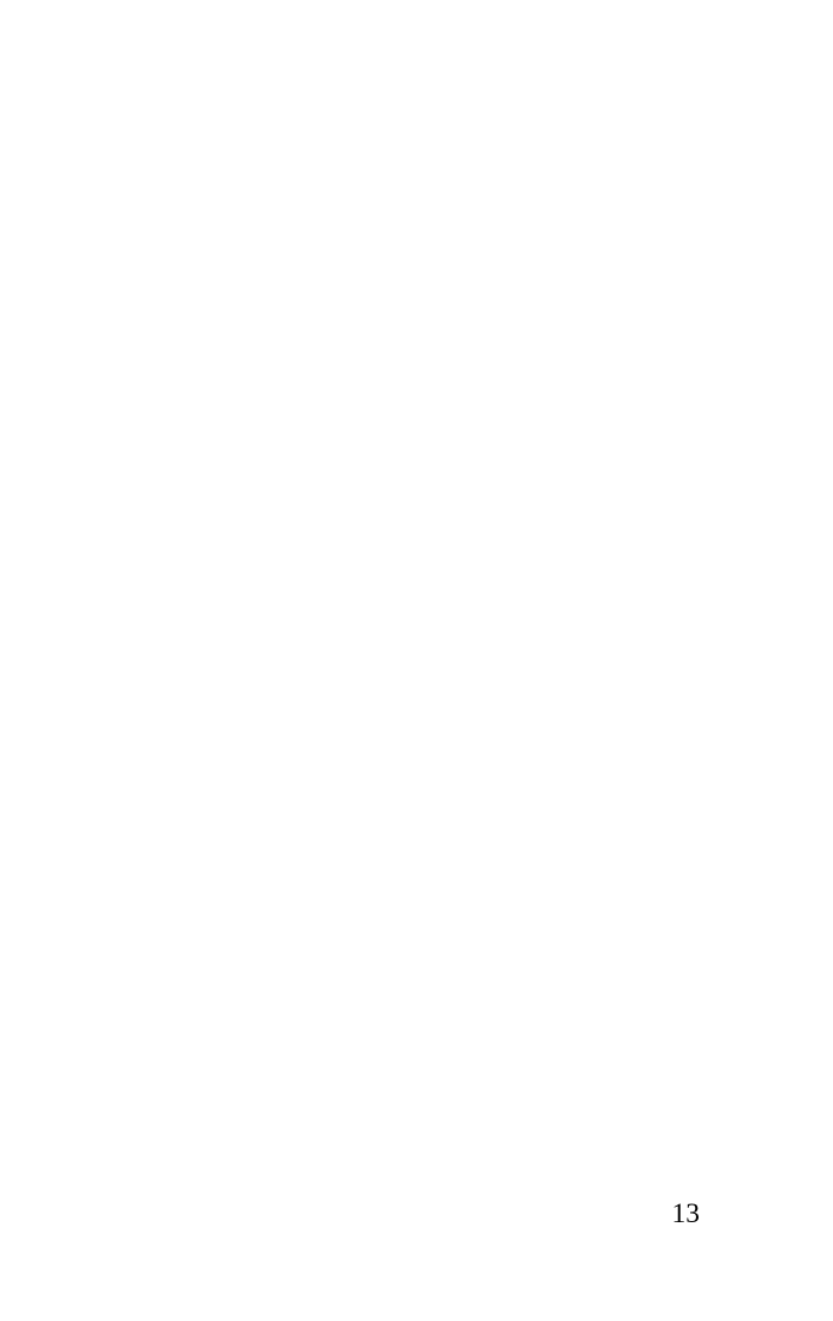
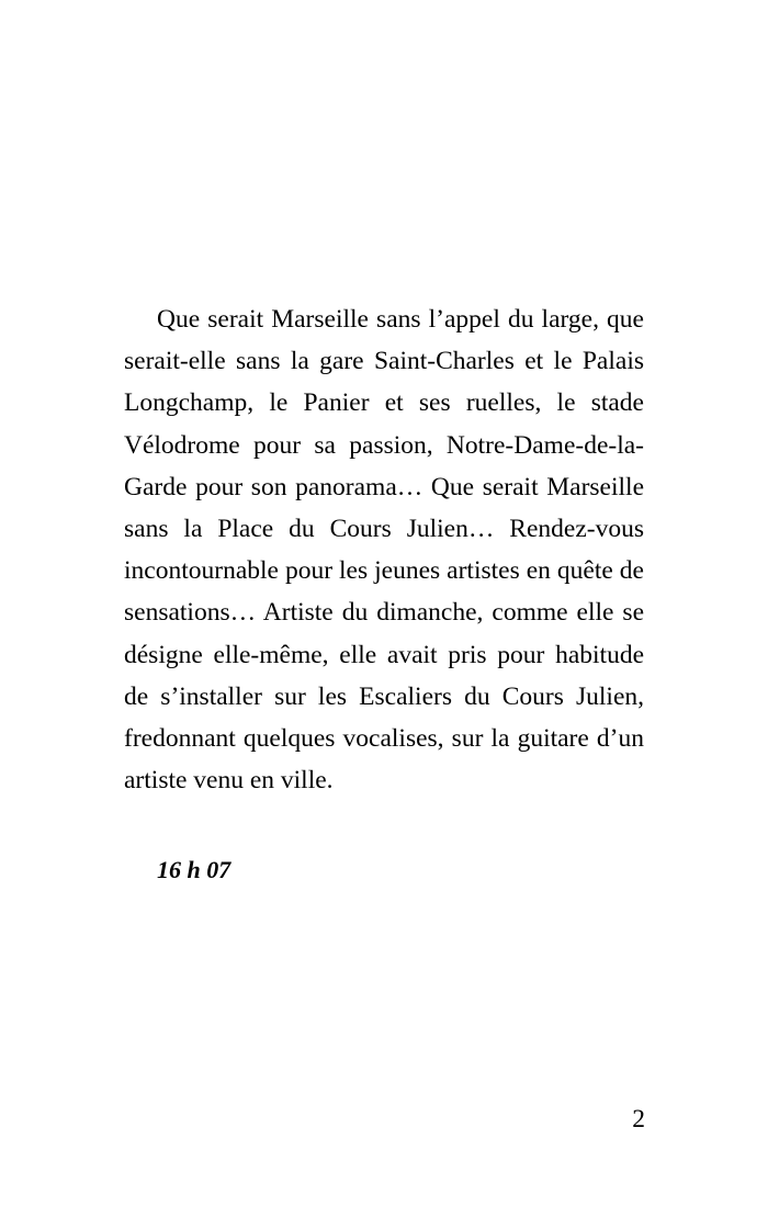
+ Que serait Marseille sans l’appel du large, que serait-elle sans la gare Saint-Charles et le Palais Longchamp, le Panier et ses ruelles, le stade Vélodrome pour sa passion, Notre-Dame-de-la-Garde pour son panorama… Que serait Marseille sans la Place du Cours Julien… Rendez-vous incontournable pour les jeunes artistes en quête de sensations… Artiste du dimanche, comme elle se désigne elle-même, elle avait pris pour habitude de s’installer sur les Escaliers du Cours Julien, fredonnant quelques vocalises, sur la guitare d’un artiste venu en ville.
+ 16 h 07
- 13
+ 2
